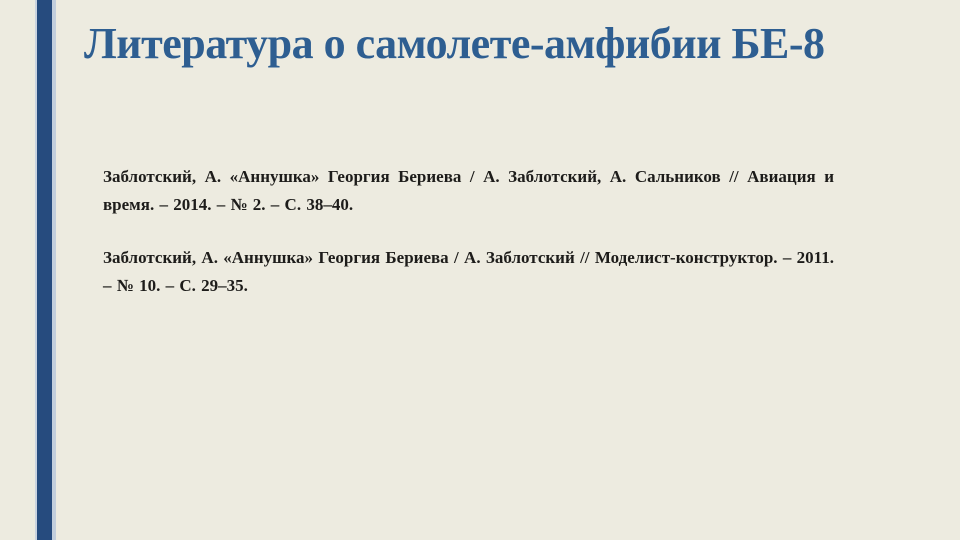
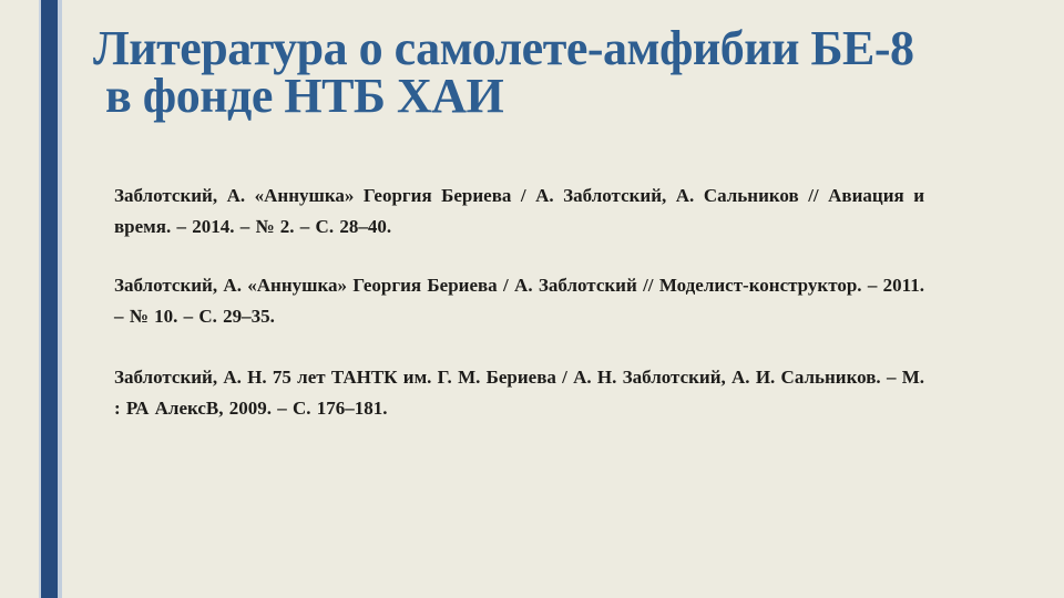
  Литература о самолете-амфибии БЕ-8
+ в фонде НТБ ХАИ
- Заблотский, А. «Аннушка» Георгия Бериева / А. Заблотский, А. Сальников // Авиация и время. – 2014. – № 2. – С. 38–40.
+ Заблотский, А. «Аннушка» Георгия Бериева / А. Заблотский, А. Сальников // Авиация и время. – 2014. – № 2. – С. 28–40.
  Заблотский, А. «Аннушка» Георгия Бериева / А. Заблотский // Моделист-конструктор. – 2011. – № 10. – С. 29–35.
+ Заблотский, А. Н. 75 лет ТАНТК им. Г. М. Бериева / А. Н. Заблотский, А. И. Сальников. – М. : РА АлексВ, 2009. – С. 176–181.
